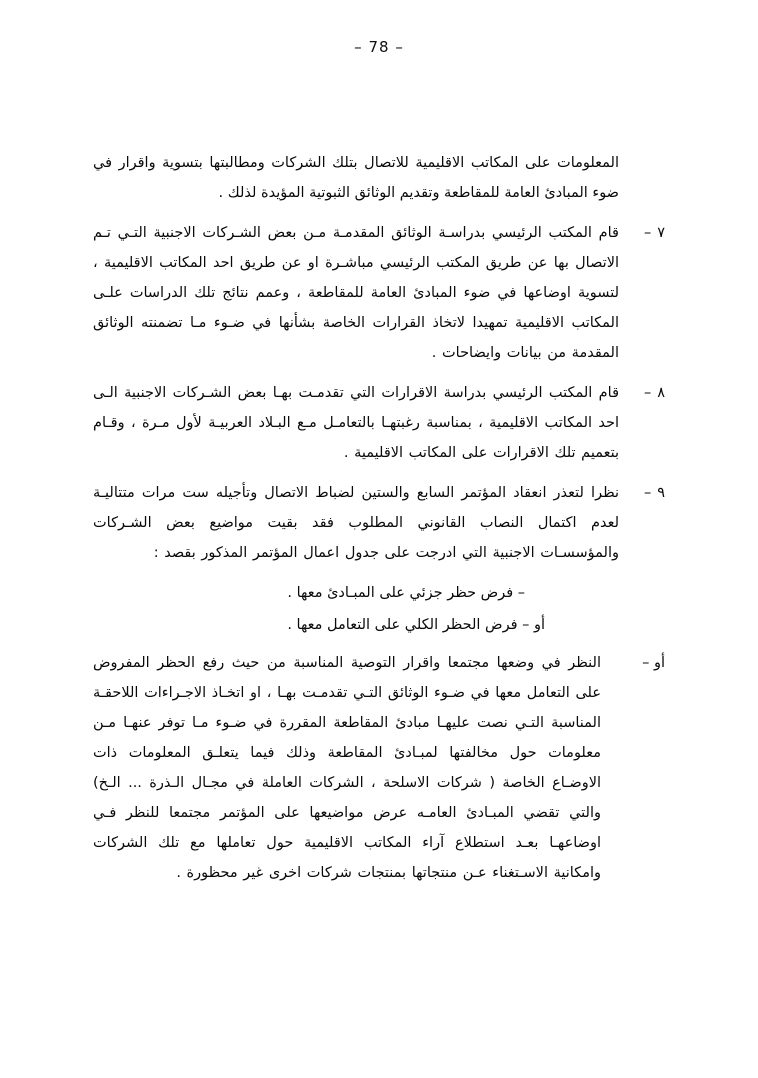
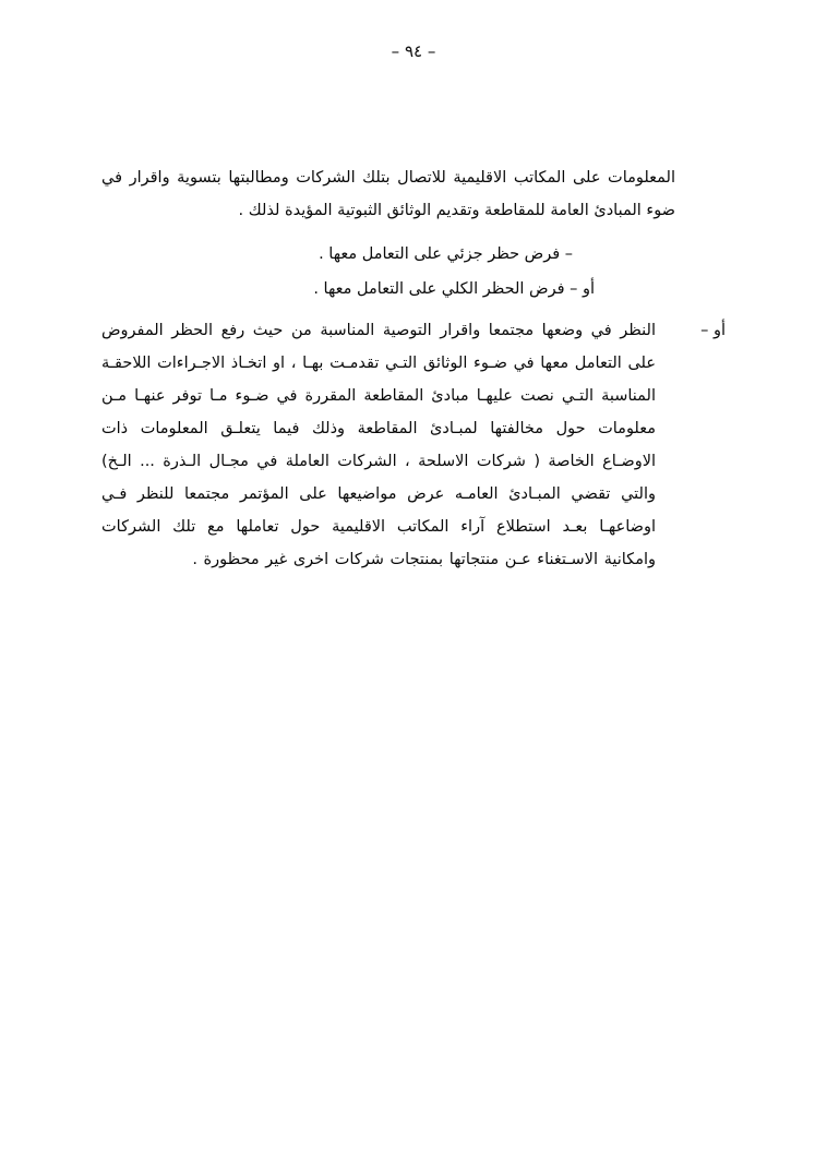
- – 78 –
+ – ٩٤ –
  المعلومات على المكاتب الاقليمية للاتصال بتلك الشركات ومطالبتها بتسوية واقرار في ضوء المبادئ العامة للمقاطعة وتقديم الوثائق الثبوتية المؤيدة لذلك .
- ٧–
- قام المكتب الرئيسي بدراسـة الوثائق المقدمـة مـن بعض الشـركات الاجنبية التـي تـم الاتصال بها عن طريق المكتب الرئيسي مباشـرة او عن طريق احد المكاتب الاقليمية ، لتسوية اوضاعها في ضوء المبادئ العامة للمقاطعة ، وعمم نتائج تلك الدراسات علـى المكاتب الاقليمية تمهيدا لاتخاذ القرارات الخاصة بشأنها في ضـوء مـا تضمنته الوثائق المقدمة من بيانات وايضاحات .
- ٨–
- قام المكتب الرئيسي بدراسة الاقرارات التي تقدمـت بهـا بعض الشـركات الاجنبية الـى احد المكاتب الاقليمية ، بمناسبة رغبتهـا بالتعامـل مـع البـلاد العربيـة لأول مـرة ، وقـام بتعميم تلك الاقرارات على المكاتب الاقليمية .
- ٩–
- نظرا لتعذر انعقاد المؤتمر السابع والستين لضباط الاتصال وتأجيله ست مرات متتاليـة لعدم اكتمال النصاب القانوني المطلوب فقد بقيت مواضيع بعض الشـركات والمؤسسـات الاجنبية التي ادرجت على جدول اعمال المؤتمر المذكور بقصد :
- – فرض حظر جزئي على المبـادئ معها .
+ – فرض حظر جزئي على التعامل معها .
  أو – فرض الحظر الكلي على التعامل معها .
  أو –
  النظر في وضعها مجتمعا واقرار التوصية المناسبة من حيث رفع الحظر المفروض على التعامل معها في ضـوء الوثائق التـي تقدمـت بهـا ، او اتخـاذ الاجـراءات اللاحقـة المناسبة التـي نصت عليهـا مبادئ المقاطعة المقررة في ضـوء مـا توفر عنهـا مـن معلومات حول مخالفتها لمبـادئ المقاطعة وذلك فيما يتعلـق المعلومات ذات الاوضـاع الخاصة ( شركات الاسلحة ، الشركات العاملة في مجـال الـذرة ... الـخ) والتي تقضي المبـادئ العامـه عرض مواضيعها على المؤتمر مجتمعا للنظر فـي اوضاعهـا بعـد استطلاع آراء المكاتب الاقليمية حول تعاملها مع تلك الشركات وامكانية الاسـتغناء عـن منتجاتها بمنتجات شركات اخرى غير محظورة .
